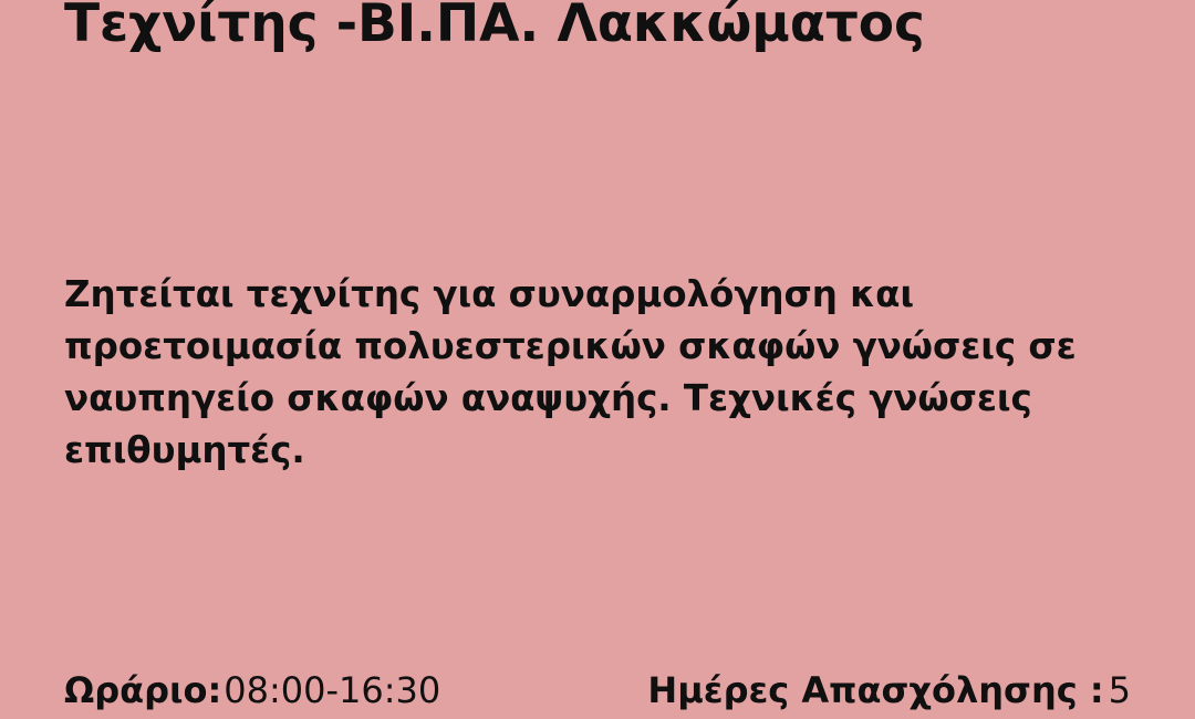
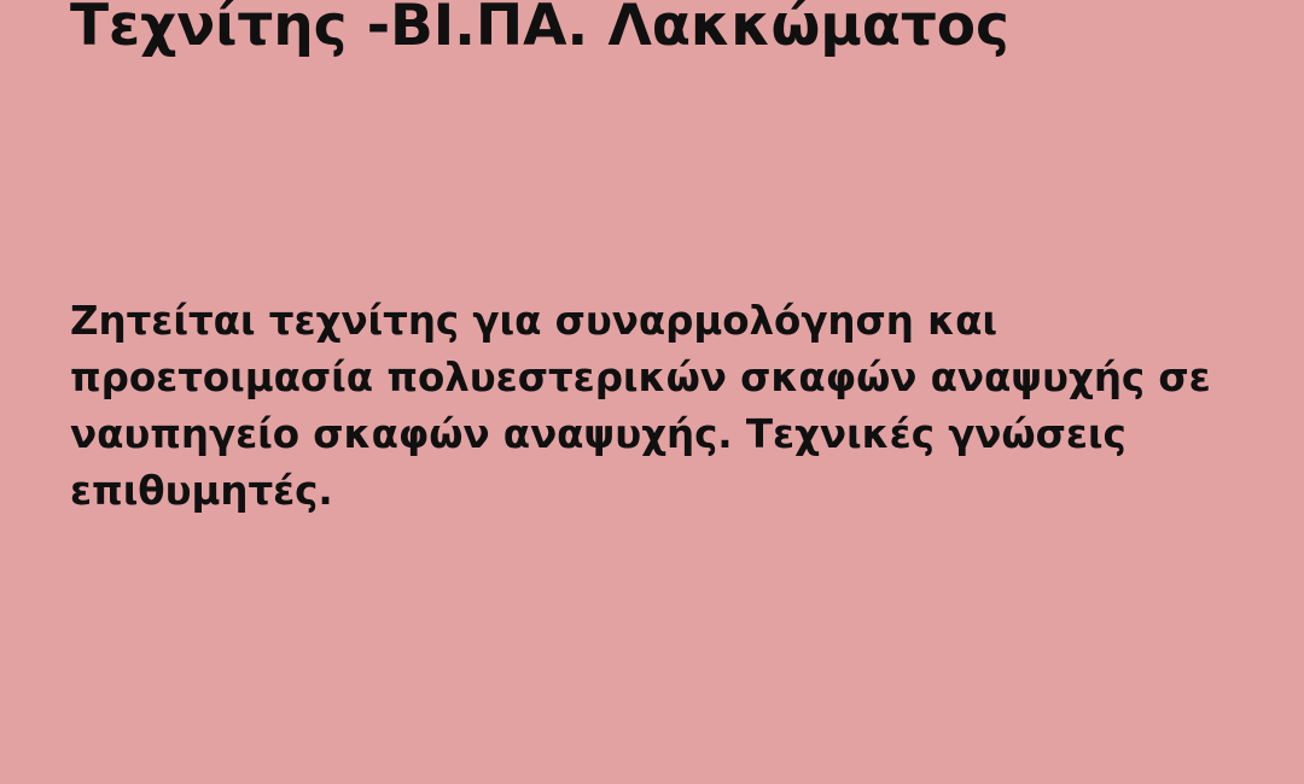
  Τεχνίτης -ΒΙ.ΠΑ. Λακκώματος
- Ζητείται τεχνίτης για συναρμολόγηση και προετοιμασία πολυεστερικών σκαφών γνώσεις σε ναυπηγείο σκαφών αναψυχής. Τεχνικές γνώσεις επιθυμητές.
+ Ζητείται τεχνίτης για συναρμολόγηση και προετοιμασία πολυεστερικών σκαφών αναψυχής σε ναυπηγείο σκαφών αναψυχής. Τεχνικές γνώσεις επιθυμητές.
- Ωράριο:08:00-16:30
- Ημέρες Απασχόλησης :5
